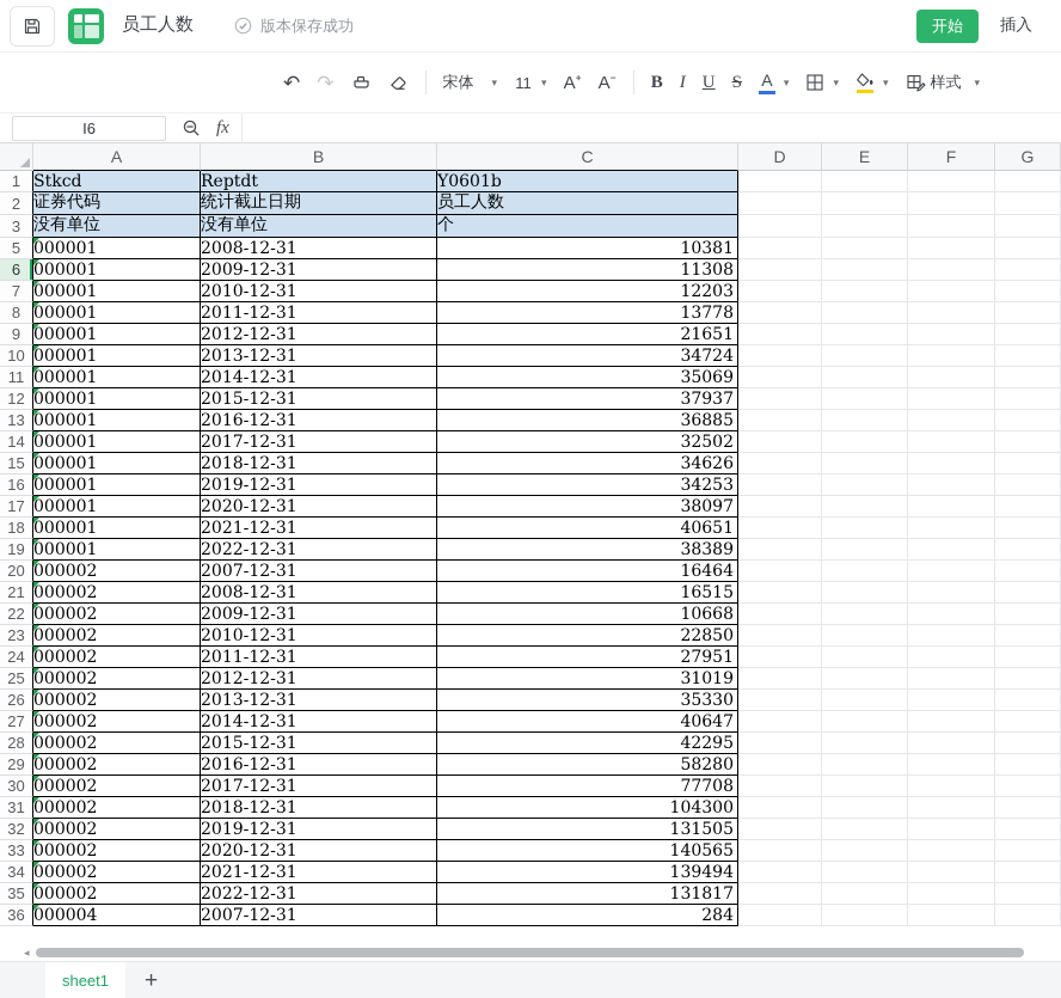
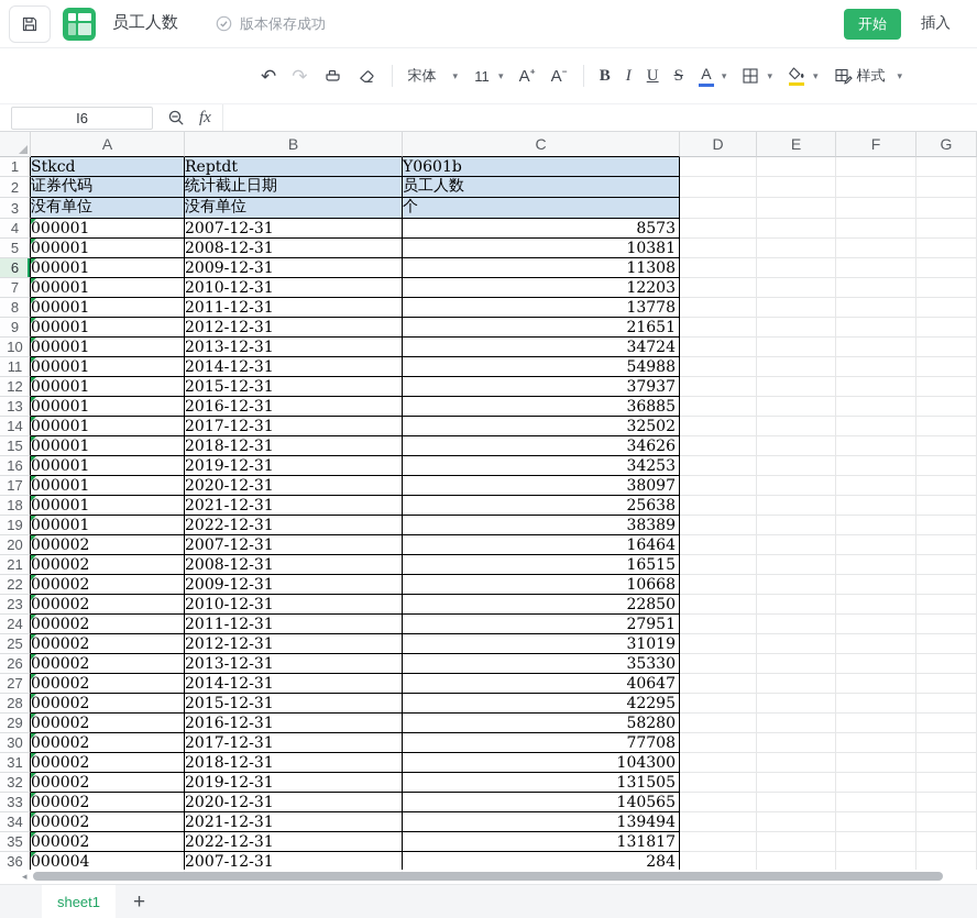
  员工人数
  版本保存成功
  开始
  插入
  ↶
  ↷
  宋体
  ▾
  11
  ▾
  A⁺
  A⁻
  B
  I
  U
  S
  A
  ▾
  ▾
  ▾
  样式
  ▾
  I6
  fx
  	A	B	C	D	E	F	G
  1	Stkcd	Reptdt	Y0601b
  2	证券代码	统计截止日期	员工人数
  3	没有单位	没有单位	个
+ 4	000001	2007-12-31	8573
  5	000001	2008-12-31	10381
  6	000001	2009-12-31	11308
  7	000001	2010-12-31	12203
  8	000001	2011-12-31	13778
  9	000001	2012-12-31	21651
  10	000001	2013-12-31	34724
- 11	000001	2014-12-31	35069
+ 11	000001	2014-12-31	54988
  12	000001	2015-12-31	37937
  13	000001	2016-12-31	36885
  14	000001	2017-12-31	32502
  15	000001	2018-12-31	34626
  16	000001	2019-12-31	34253
  17	000001	2020-12-31	38097
- 18	000001	2021-12-31	40651
+ 18	000001	2021-12-31	25638
  19	000001	2022-12-31	38389
  20	000002	2007-12-31	16464
  21	000002	2008-12-31	16515
  22	000002	2009-12-31	10668
  23	000002	2010-12-31	22850
  24	000002	2011-12-31	27951
  25	000002	2012-12-31	31019
  26	000002	2013-12-31	35330
  27	000002	2014-12-31	40647
  28	000002	2015-12-31	42295
  29	000002	2016-12-31	58280
  30	000002	2017-12-31	77708
  31	000002	2018-12-31	104300
  32	000002	2019-12-31	131505
  33	000002	2020-12-31	140565
  34	000002	2021-12-31	139494
  35	000002	2022-12-31	131817
  36	000004	2007-12-31	284
  ◂
  sheet1
  +
